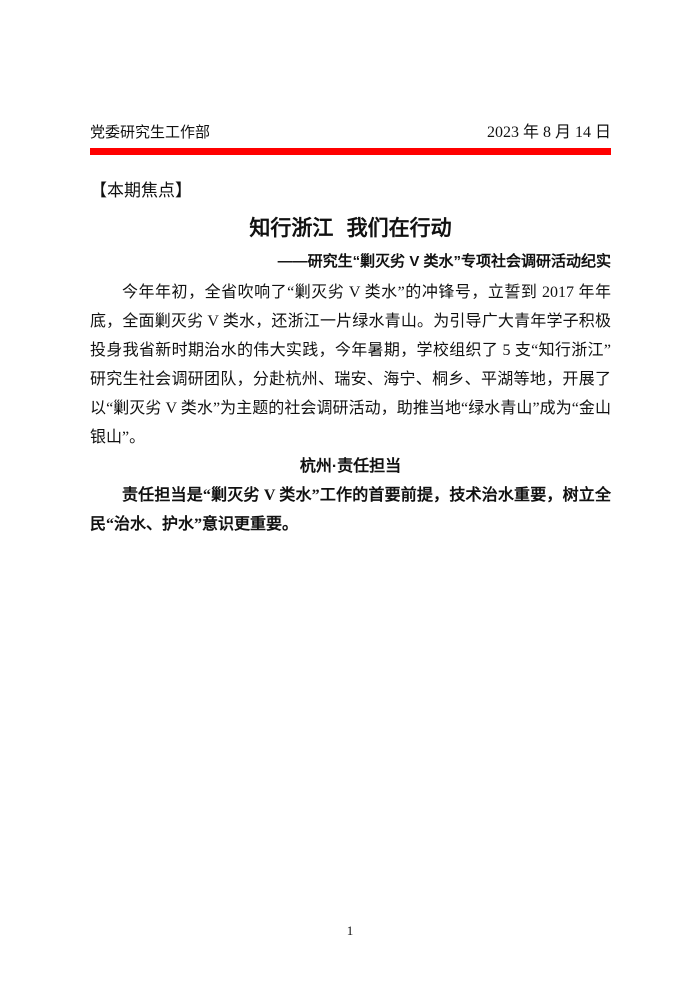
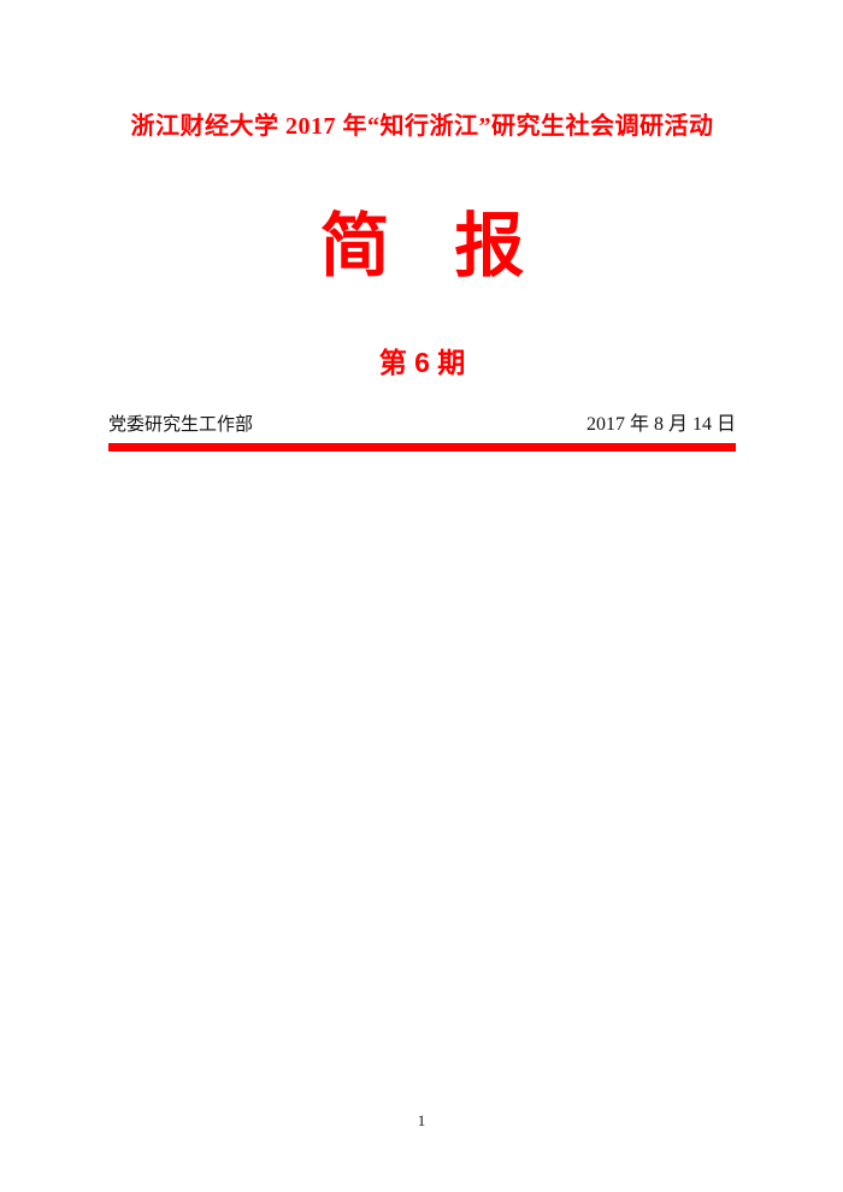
+ 浙江财经大学 2017 年“知行浙江”研究生社会调研活动
+ 简 报
+ 第 6 期
  党委研究生工作部
- 2023 年 8 月 14 日
+ 2017 年 8 月 14 日
- 【本期焦点】
- 知行浙江 我们在行动
- ——研究生“剿灭劣 V 类水”专项社会调研活动纪实
- 今年年初，全省吹响了“剿灭劣 V 类水”的冲锋号，立誓到 2017 年年底，全面剿灭劣 V 类水，还浙江一片绿水青山。为引导广大青年学子积极投身我省新时期治水的伟大实践，今年暑期，学校组织了 5 支“知行浙江”研究生社会调研团队，分赴杭州、瑞安、海宁、桐乡、平湖等地，开展了以“剿灭劣 V 类水”为主题的社会调研活动，助推当地“绿水青山”成为“金山银山”。
- 杭州·责任担当
- 责任担当是“剿灭劣 V 类水”工作的首要前提，技术治水重要，树立全民“治水、护水”意识更重要。
  1
